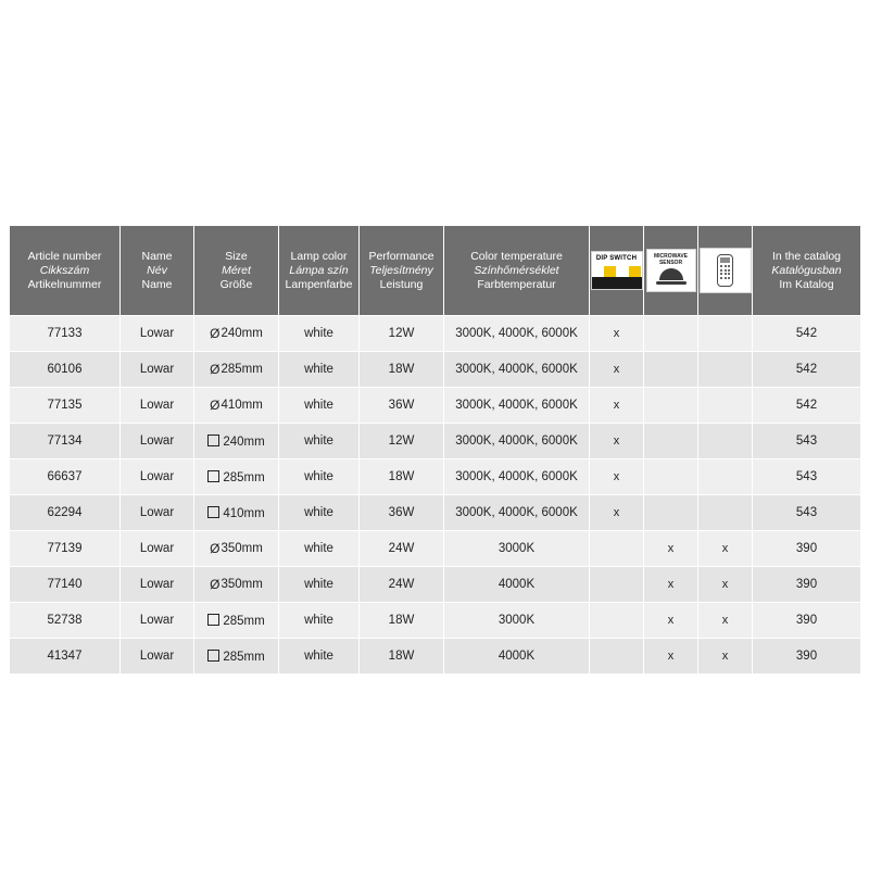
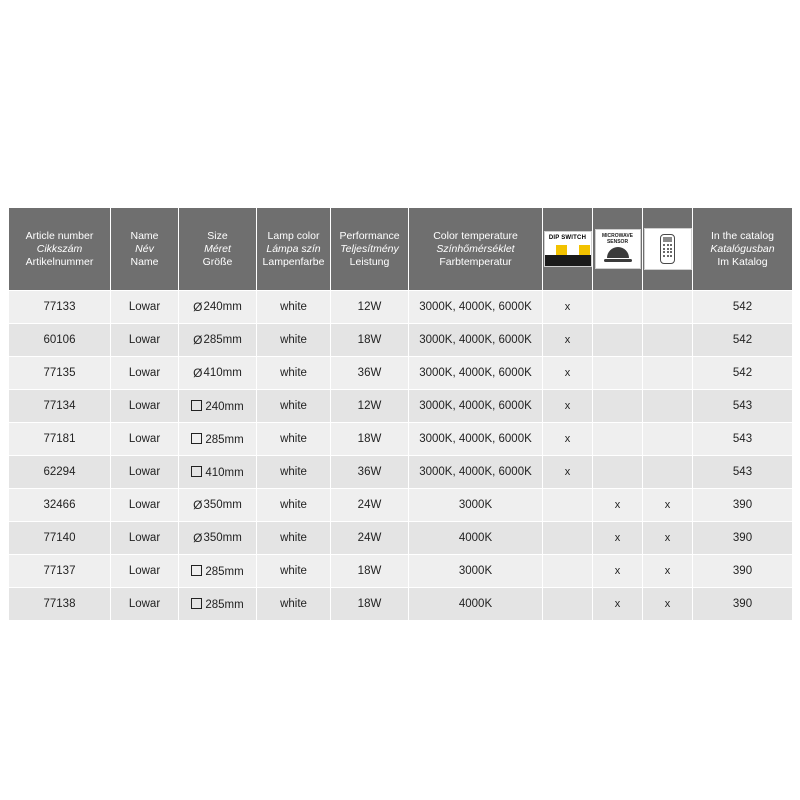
  Article number Cikkszám Artikelnummer	Name Név Name	Size Méret Größe	Lamp color Lámpa szín Lampenfarbe	Performance Teljesítmény Leistung	Color temperature Színhőmérséklet Farbtemperatur				In the catalog Katalógusban Im Katalog
  77133	Lowar	Ø240mm	white	12W	3000K, 4000K, 6000K	x			542
  60106	Lowar	Ø285mm	white	18W	3000K, 4000K, 6000K	x			542
  77135	Lowar	Ø410mm	white	36W	3000K, 4000K, 6000K	x			542
  77134	Lowar	240mm	white	12W	3000K, 4000K, 6000K	x			543
- 66637	Lowar	285mm	white	18W	3000K, 4000K, 6000K	x			543
+ 77181	Lowar	285mm	white	18W	3000K, 4000K, 6000K	x			543
  62294	Lowar	410mm	white	36W	3000K, 4000K, 6000K	x			543
- 77139	Lowar	Ø350mm	white	24W	3000K		x	x	390
+ 32466	Lowar	Ø350mm	white	24W	3000K		x	x	390
  77140	Lowar	Ø350mm	white	24W	4000K		x	x	390
- 52738	Lowar	285mm	white	18W	3000K		x	x	390
+ 77137	Lowar	285mm	white	18W	3000K		x	x	390
- 41347	Lowar	285mm	white	18W	4000K		x	x	390
+ 77138	Lowar	285mm	white	18W	4000K		x	x	390
